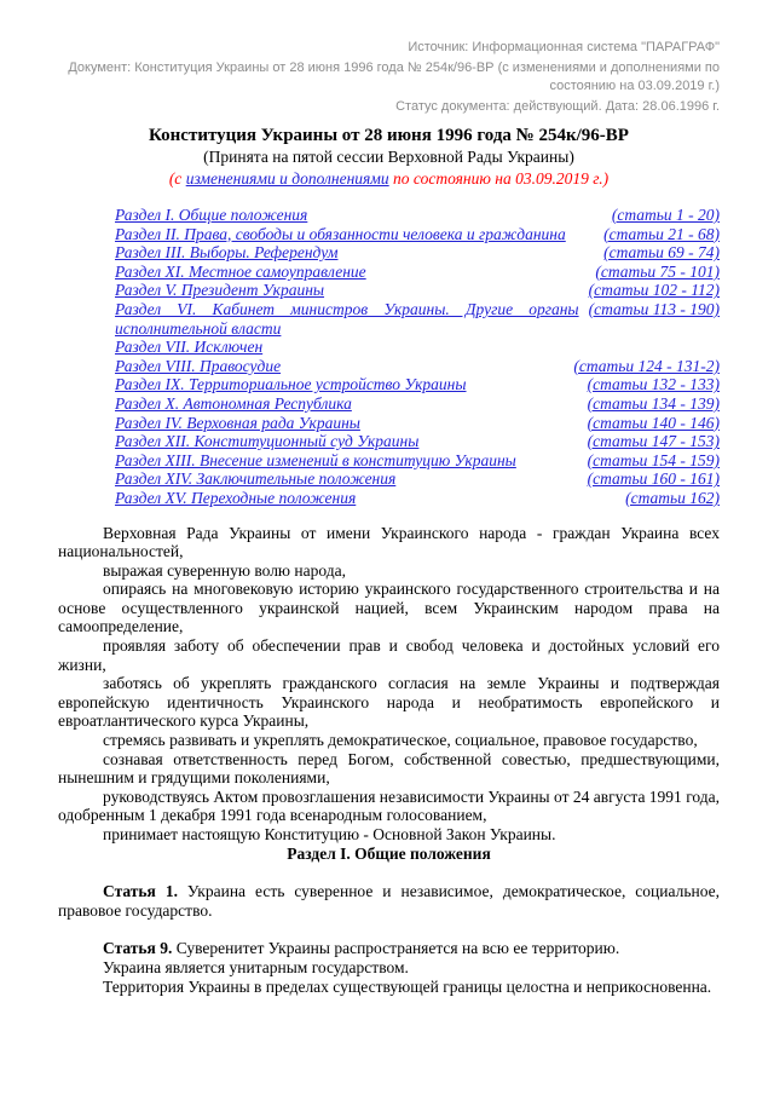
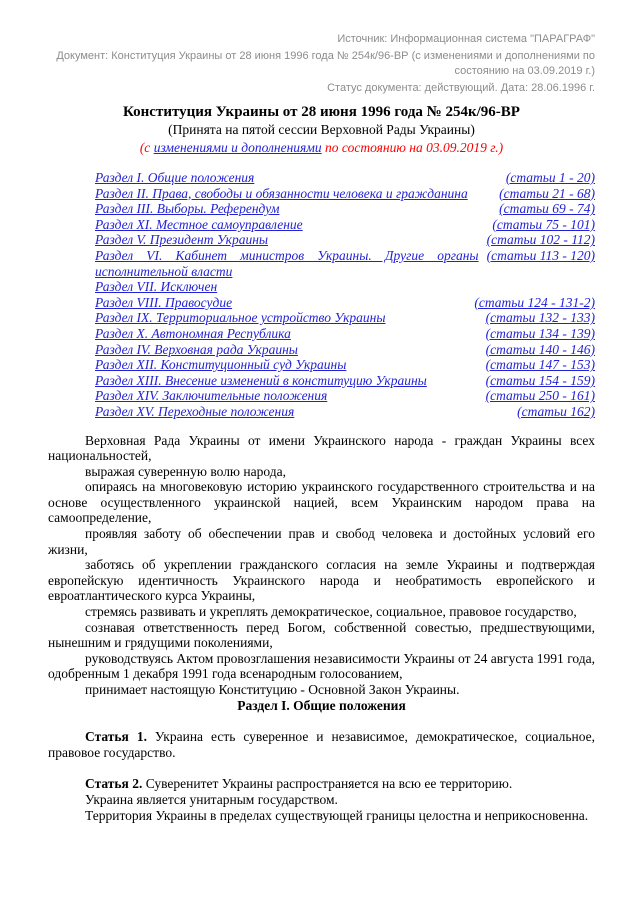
  Источник: Информационная система "ПАРАГРАФ"
  Документ: Конституция Украины от 28 июня 1996 года № 254к/96-ВР (с изменениями и дополнениями по состоянию на 03.09.2019 г.)
  Статус документа: действующий. Дата: 28.06.1996 г.
  Конституция Украины от 28 июня 1996 года № 254к/96-ВР
  (Принята на пятой сессии Верховной Рады Украины)
  (с изменениями и дополнениями по состоянию на 03.09.2019 г.)
  Раздел I. Общие положения
  (статьи 1 - 20)
  Раздел II. Права, свободы и обязанности человека и гражданина
  (статьи 21 - 68)
  Раздел III. Выборы. Референдум
  (статьи 69 - 74)
  Раздел XI. Местное самоуправление
  (статьи 75 - 101)
  Раздел V. Президент Украины
  (статьи 102 - 112)
  Раздел VI. Кабинет министров Украины. Другие органы исполнительной власти
- (статьи 113 - 190)
+ (статьи 113 - 120)
  Раздел VII. Исключен
  Раздел VIII. Правосудие
  (статьи 124 - 131-2)
  Раздел IX. Территориальное устройство Украины
  (статьи 132 - 133)
  Раздел X. Автономная Республика
  (статьи 134 - 139)
  Раздел IV. Верховная рада Украины
  (статьи 140 - 146)
  Раздел XII. Конституционный суд Украины
  (статьи 147 - 153)
  Раздел XIII. Внесение изменений в конституцию Украины
  (статьи 154 - 159)
  Раздел XIV. Заключительные положения
- (статьи 160 - 161)
+ (статьи 250 - 161)
  Раздел XV. Переходные положения
  (статьи 162)
- Верховная Рада Украины от имени Украинского народа - граждан Украина всех национальностей,
+ Верховная Рада Украины от имени Украинского народа - граждан Украины всех национальностей,
  выражая суверенную волю народа,
  опираясь на многовековую историю украинского государственного строительства и на основе осуществленного украинской нацией, всем Украинским народом права на самоопределение,
  проявляя заботу об обеспечении прав и свобод человека и достойных условий его жизни,
- заботясь об укреплять гражданского согласия на земле Украины и подтверждая европейскую идентичность Украинского народа и необратимость европейского и евроатлантического курса Украины,
+ заботясь об укреплении гражданского согласия на земле Украины и подтверждая европейскую идентичность Украинского народа и необратимость европейского и евроатлантического курса Украины,
  стремясь развивать и укреплять демократическое, социальное, правовое государство,
  сознавая ответственность перед Богом, собственной совестью, предшествующими, нынешним и грядущими поколениями,
  руководствуясь Актом провозглашения независимости Украины от 24 августа 1991 года, одобренным 1 декабря 1991 года всенародным голосованием,
  принимает настоящую Конституцию - Основной Закон Украины.
  Раздел I. Общие положения
  Статья 1. Украина есть суверенное и независимое, демократическое, социальное, правовое государство.
- Статья 9. Суверенитет Украины распространяется на всю ее территорию.
+ Статья 2. Суверенитет Украины распространяется на всю ее территорию.
  Украина является унитарным государством.
  Территория Украины в пределах существующей границы целостна и неприкосновенна.
